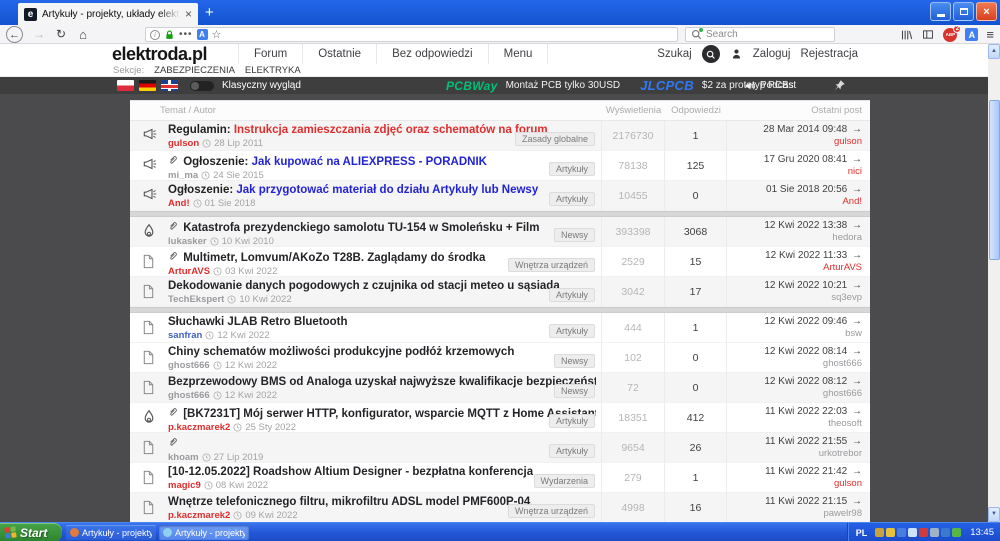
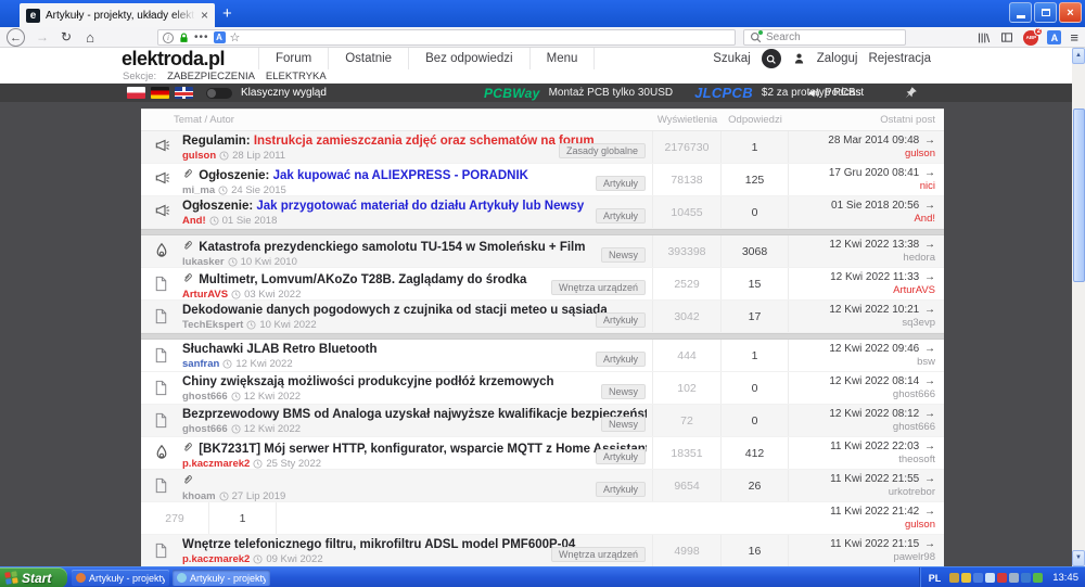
  e
  Artykuły - projekty, układy elekt
  ×
  +
  ×
  ←
  →
  ↻
  ⌂
  i
  •••
  A
  ☆
  Search
  A
  ≡
  elektroda.pl
  Forum
  Ostatnie
  Bez odpowiedzi
  Menu
  Szukaj
  Zaloguj
  Rejestracja
  Sekcje:
  ZABEZPIECZENIA
  ELEKTRYKA
  Klasyczny wygląd
  PCBWay
  Montaż PCB tylko 30USD
  JLCPCB
  $2 za prottyp PCBs
  Podcast
  Temat / Autor
  Wyświetlenia
  Odpowiedzi
  Ostatni post
  Regulamin: Instrukcja zamieszczania zdjęć oraz schematów na forum
  gulson
  28 Lip 2011
  Zasady globalne
  2176730
  1
  28 Mar 2014 09:48 →
  gulson
  Ogłoszenie: Jak kupować na ALIEXPRESS - PORADNIK
  mi_ma
  24 Sie 2015
  Artykuły
  78138
  125
  17 Gru 2020 08:41 →
  nici
  Ogłoszenie: Jak przygotować materiał do działu Artykuły lub Newsy
  And!
  01 Sie 2018
  Artykuły
  10455
  0
  01 Sie 2018 20:56 →
  And!
  Katastrofa prezydenckiego samolotu TU-154 w Smoleńsku + Film
  lukasker
  10 Kwi 2010
  Newsy
  393398
  3068
  12 Kwi 2022 13:38 →
  hedora
  Multimetr, Lomvum/AKoZo T28B. Zaglądamy do środka
  ArturAVS
  03 Kwi 2022
  Wnętrza urządzeń
  2529
  15
  12 Kwi 2022 11:33 →
  ArturAVS
  Dekodowanie danych pogodowych z czujnika od stacji meteo u sąsiada
  TechEkspert
  10 Kwi 2022
  Artykuły
  3042
  17
  12 Kwi 2022 10:21 →
  sq3evp
  Słuchawki JLAB Retro Bluetooth
  sanfran
  12 Kwi 2022
  Artykuły
  444
  1
  12 Kwi 2022 09:46 →
  bsw
- Chiny schematów możliwości produkcyjne podłóż krzemowych
+ Chiny zwiększają możliwości produkcyjne podłóż krzemowych
  ghost666
  12 Kwi 2022
  Newsy
  102
  0
  12 Kwi 2022 08:14 →
  ghost666
  Bezprzewodowy BMS od Analoga uzyskał najwyższe kwalifikacje bezpieczeńst
  ghost666
  12 Kwi 2022
  Newsy
  72
  0
  12 Kwi 2022 08:12 →
  ghost666
  [BK7231T] Mój serwer HTTP, konfigurator, wsparcie MQTT z Home
  p.kaczmarek2
  25 Sty 2022
  Artykuły
  18351
  412
  11 Kwi 2022 22:03 →
  theosoft
  khoam
  27 Lip 2019
  Artykuły
  9654
  26
  11 Kwi 2022 21:55 →
  urkotrebor
- [10-12.05.2022] Roadshow Altium Designer - bezpłatna konferencja
- magic9
- 08 Kwi 2022
- Wydarzenia
  279
  1
  11 Kwi 2022 21:42 →
  gulson
  Wnętrze telefonicznego filtru, mikrofiltru ADSL model PMF600P-04
  p.kaczmarek2
  09 Kwi 2022
  Wnętrza urządzeń
  4998
  16
  11 Kwi 2022 21:15 →
  pawelr98
  Start
  Artykuły - projekty
  Artykuły - projekty
  PL
  13:45
